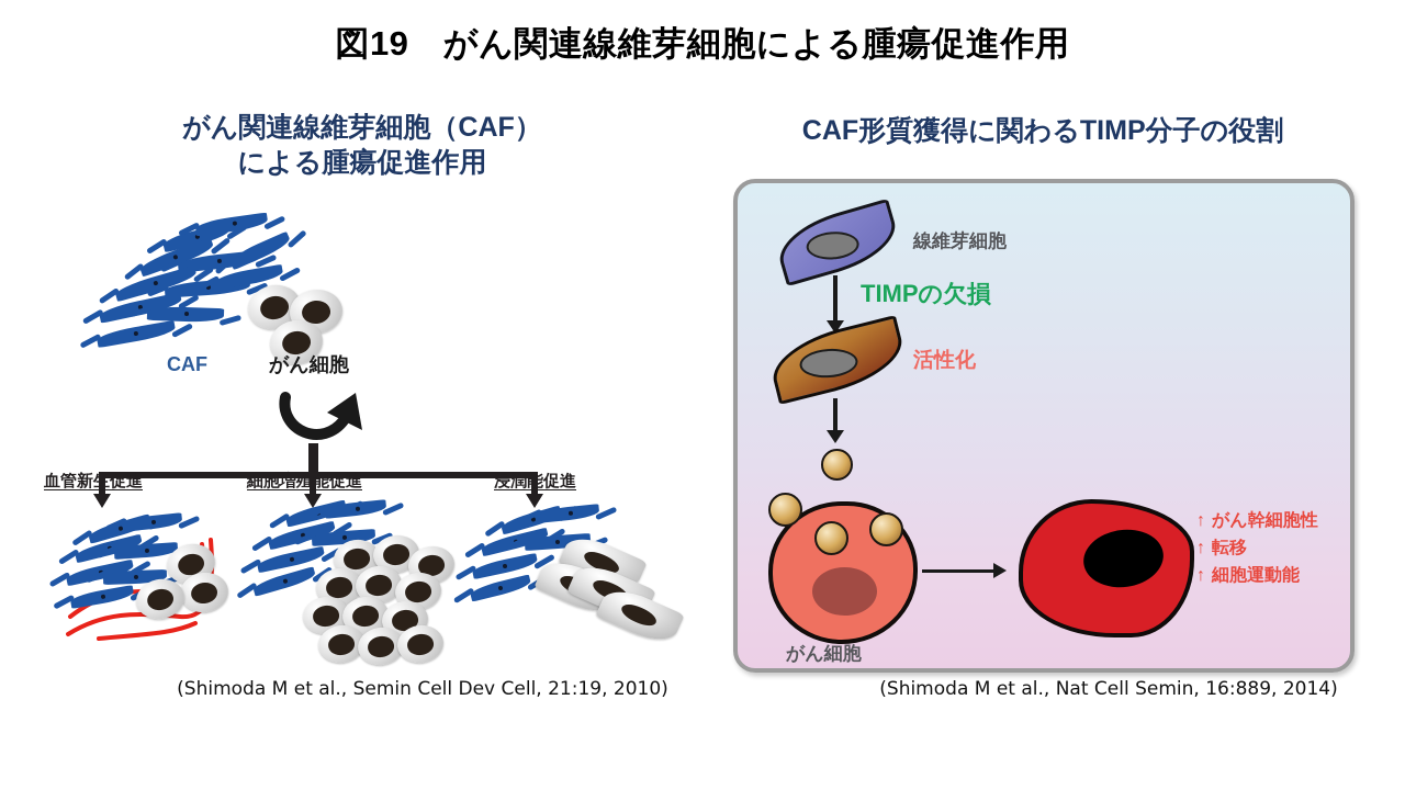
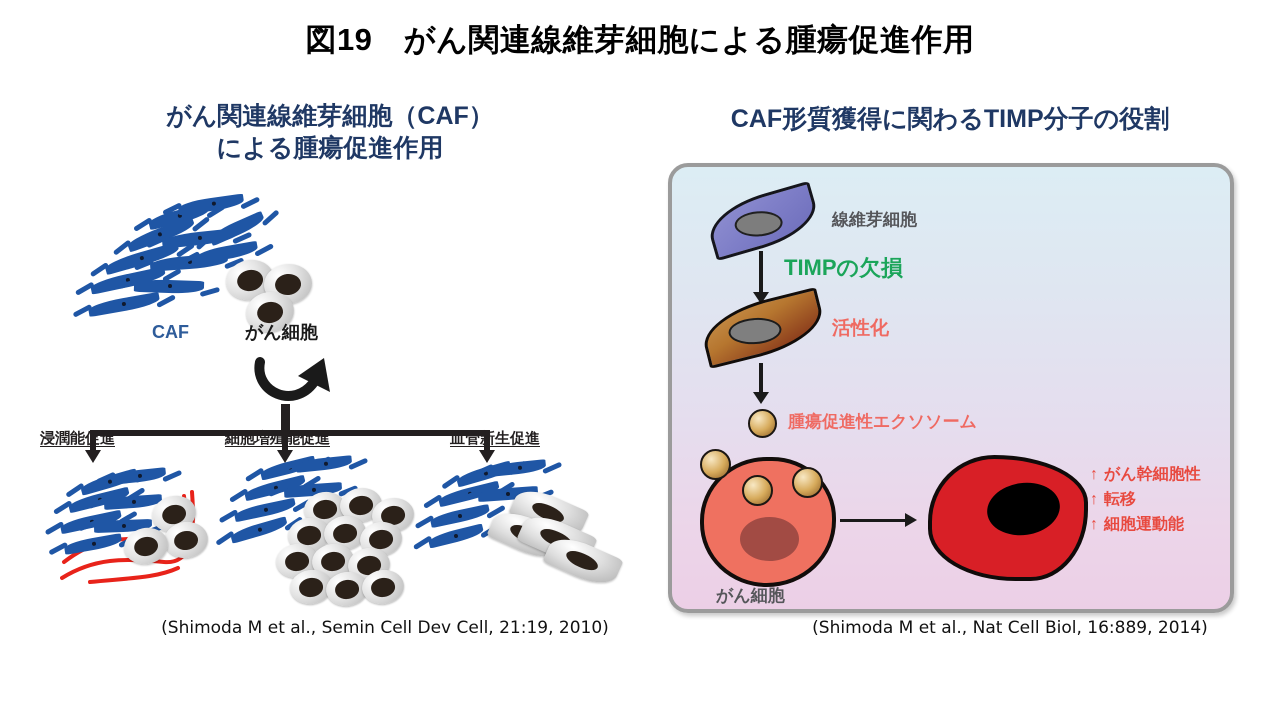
  図19 がん関連線維芽細胞による腫瘍促進作用
  がん関連線維芽細胞（CAF）
  による腫瘍促進作用
  CAF形質獲得に関わるTIMP分子の役割
  CAF
  がん細胞
- 血管新生促進
+ 浸潤能促進
  細胞増殖能促進
- 浸潤能促進
+ 血管新生促進
  (Shimoda M et al., Semin Cell Dev Cell, 21:19, 2010)
  線維芽細胞
  TIMPの欠損
  活性化
+ 腫瘍促進性エクソソーム
  がん細胞
  ↑ がん幹細胞性
  ↑ 転移
  ↑ 細胞運動能
- (Shimoda M et al., Nat Cell Semin, 16:889, 2014)
+ (Shimoda M et al., Nat Cell Biol, 16:889, 2014)
